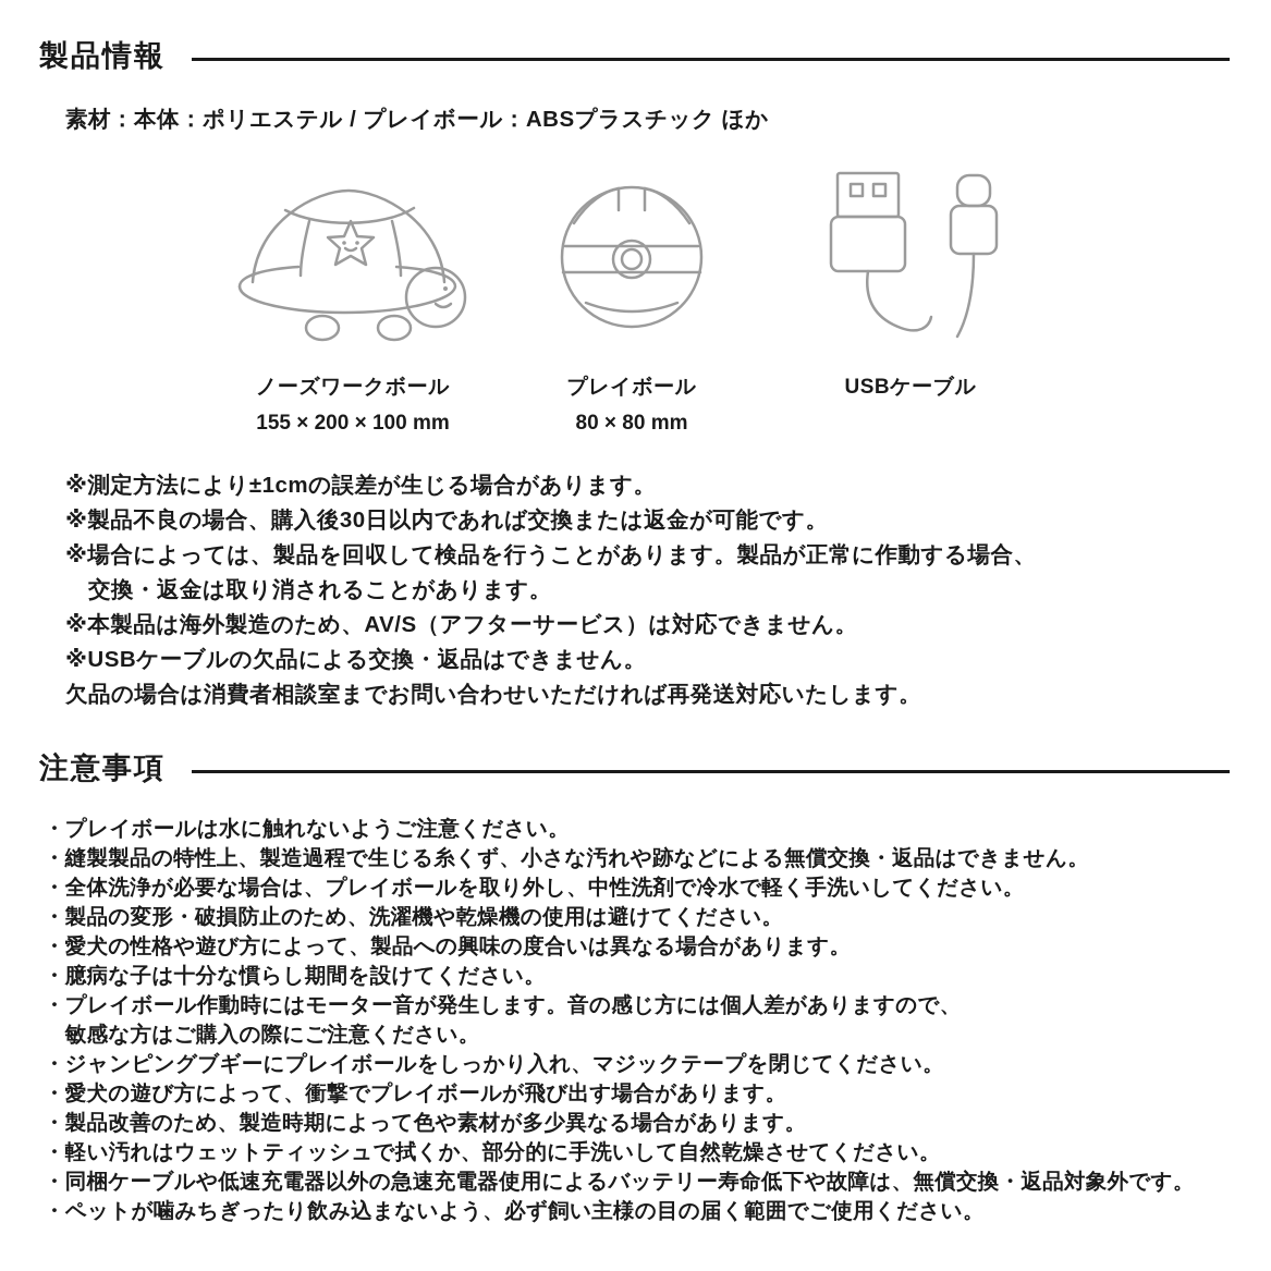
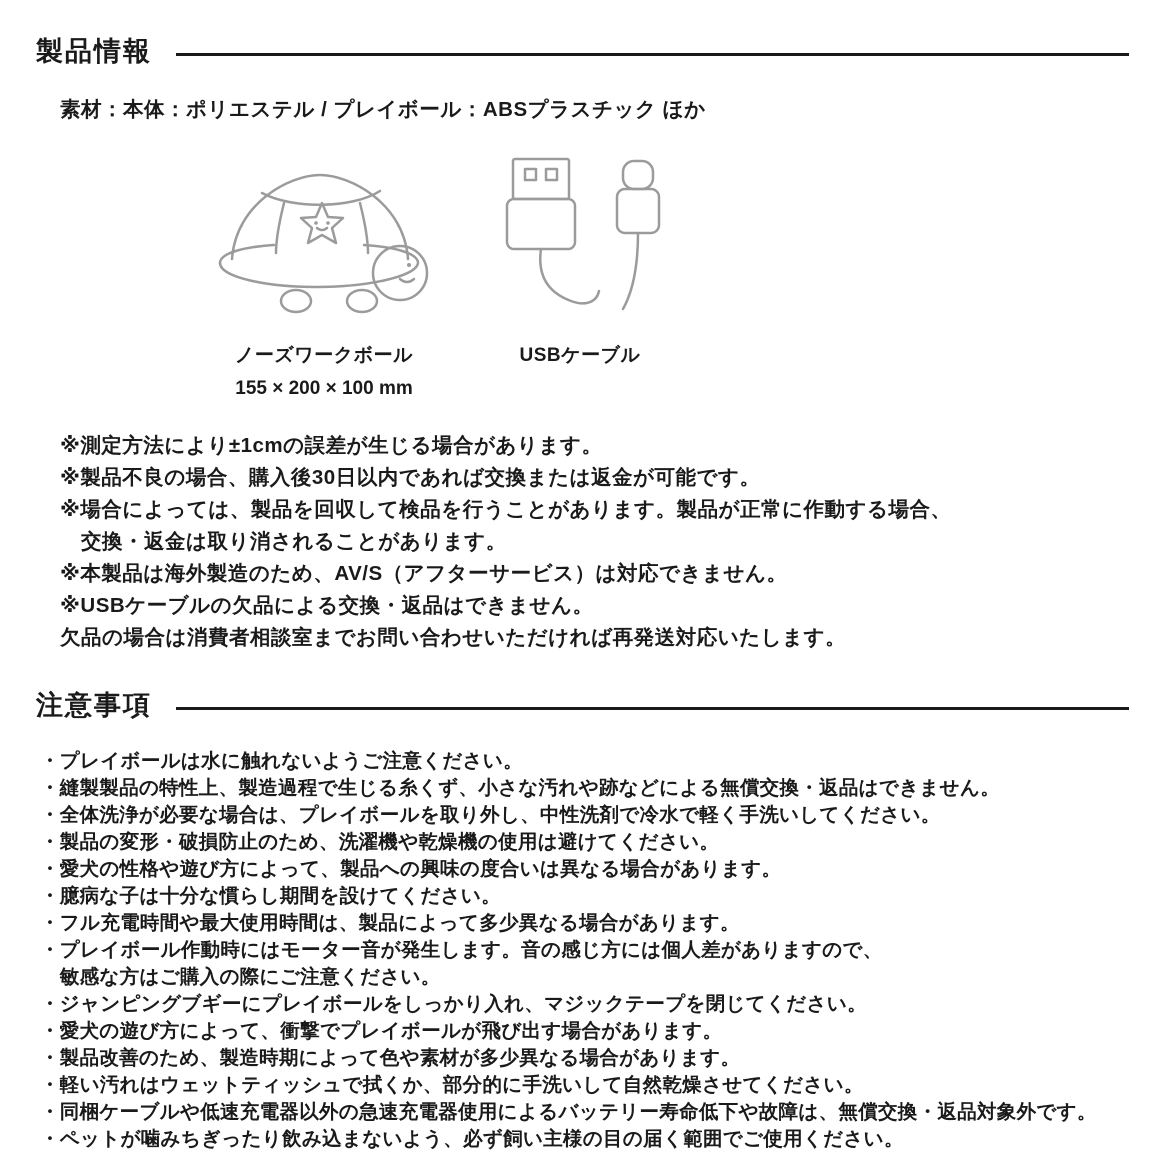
  製品情報
  素材：本体：ポリエステル / プレイボール：ABSプラスチック ほか
  ノーズワークボール
  155 × 200 × 100 mm
- プレイボール
- 80 × 80 mm
  USBケーブル
  ※測定方法により±1cmの誤差が生じる場合があります。
  ※製品不良の場合、購入後30日以内であれば交換または返金が可能です。
  ※場合によっては、製品を回収して検品を行うことがあります。製品が正常に作動する場合、
  交換・返金は取り消されることがあります。
  ※本製品は海外製造のため、AV/S（アフターサービス）は対応できません。
  ※USBケーブルの欠品による交換・返品はできません。
  欠品の場合は消費者相談室までお問い合わせいただければ再発送対応いたします。
  注意事項
  ・プレイボールは水に触れないようご注意ください。
  ・縫製製品の特性上、製造過程で生じる糸くず、小さな汚れや跡などによる無償交換・返品はできません。
  ・全体洗浄が必要な場合は、プレイボールを取り外し、中性洗剤で冷水で軽く手洗いしてください。
  ・製品の変形・破損防止のため、洗濯機や乾燥機の使用は避けてください。
  ・愛犬の性格や遊び方によって、製品への興味の度合いは異なる場合があります。
  ・臆病な子は十分な慣らし期間を設けてください。
+ ・フル充電時間や最大使用時間は、製品によって多少異なる場合があります。
  ・プレイボール作動時にはモーター音が発生します。音の感じ方には個人差がありますので、
  敏感な方はご購入の際にご注意ください。
  ・ジャンピングブギーにプレイボールをしっかり入れ、マジックテープを閉じてください。
  ・愛犬の遊び方によって、衝撃でプレイボールが飛び出す場合があります。
  ・製品改善のため、製造時期によって色や素材が多少異なる場合があります。
  ・軽い汚れはウェットティッシュで拭くか、部分的に手洗いして自然乾燥させてください。
  ・同梱ケーブルや低速充電器以外の急速充電器使用によるバッテリー寿命低下や故障は、無償交換・返品対象外です。
  ・ペットが噛みちぎったり飲み込まないよう、必ず飼い主様の目の届く範囲でご使用ください。
